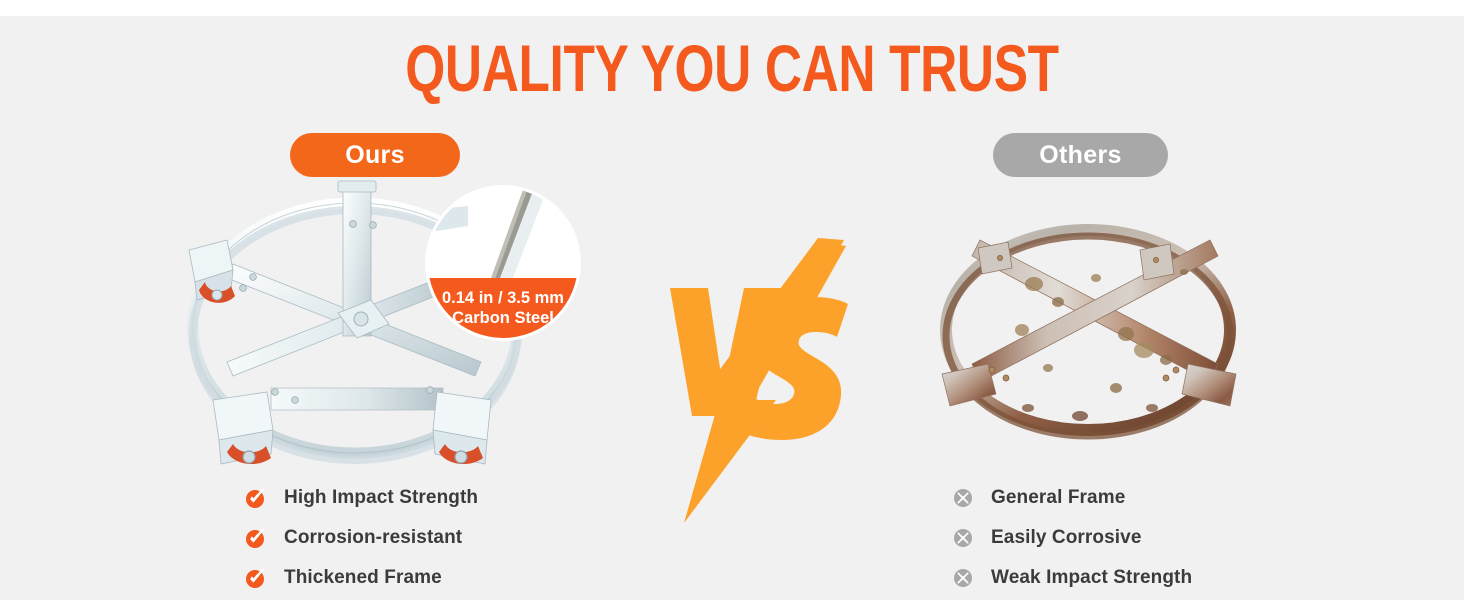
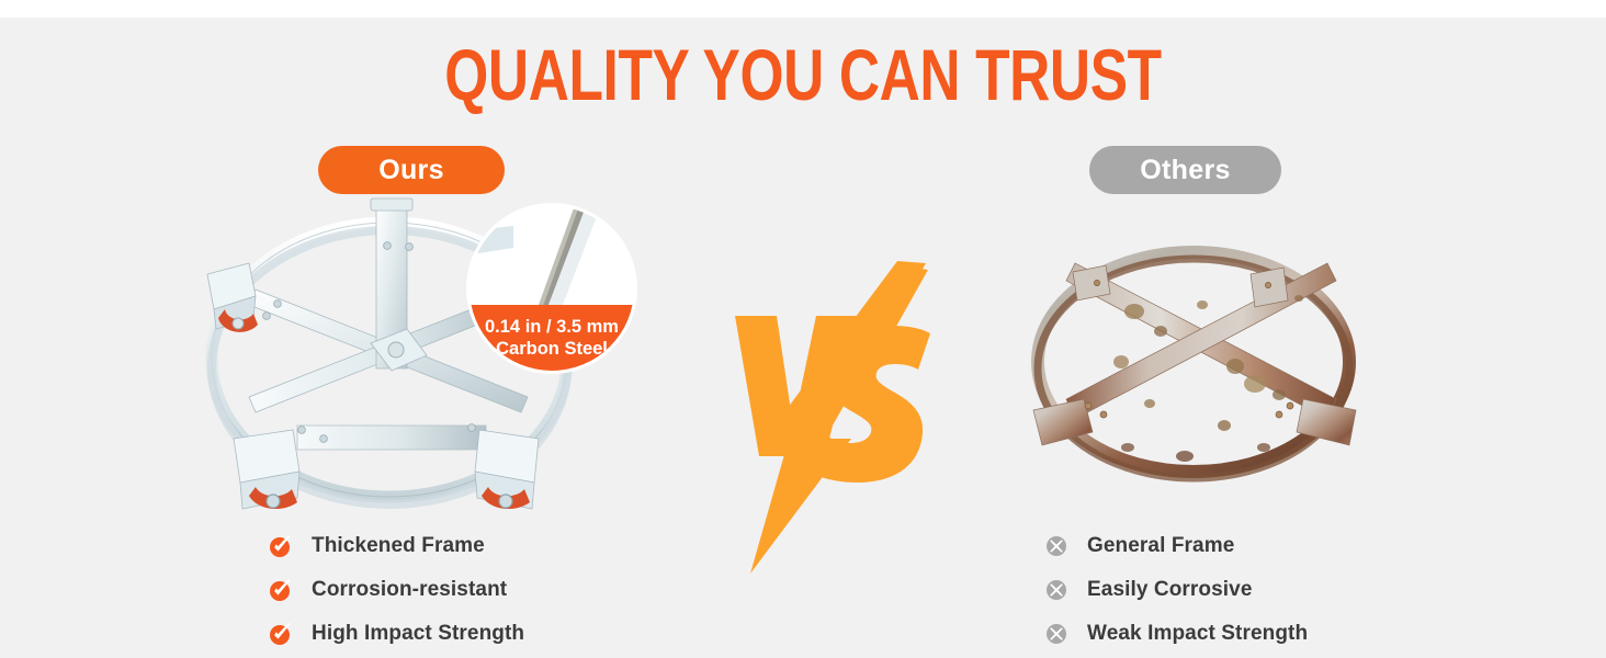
  QUALITY YOU CAN TRUST
  Ours
  Others
  0.14 in / 3.5 mm
  Carbon Steel
- High Impact Strength
+ Thickened Frame
  Corrosion-resistant
- Thickened Frame
+ High Impact Strength
  General Frame
  Easily Corrosive
  Weak Impact Strength
